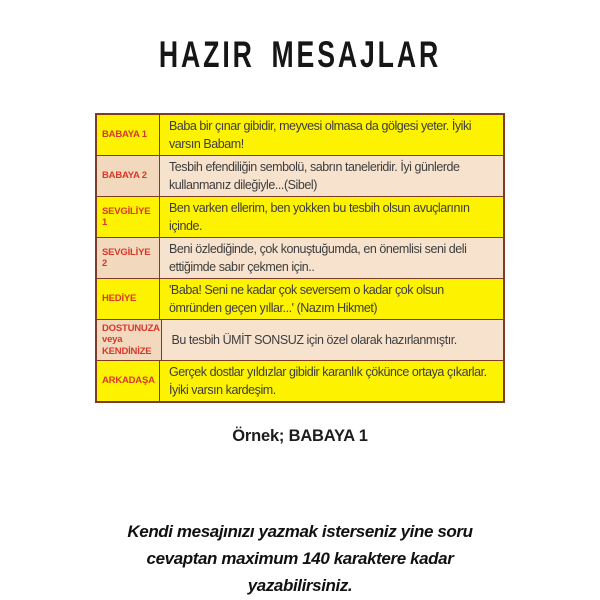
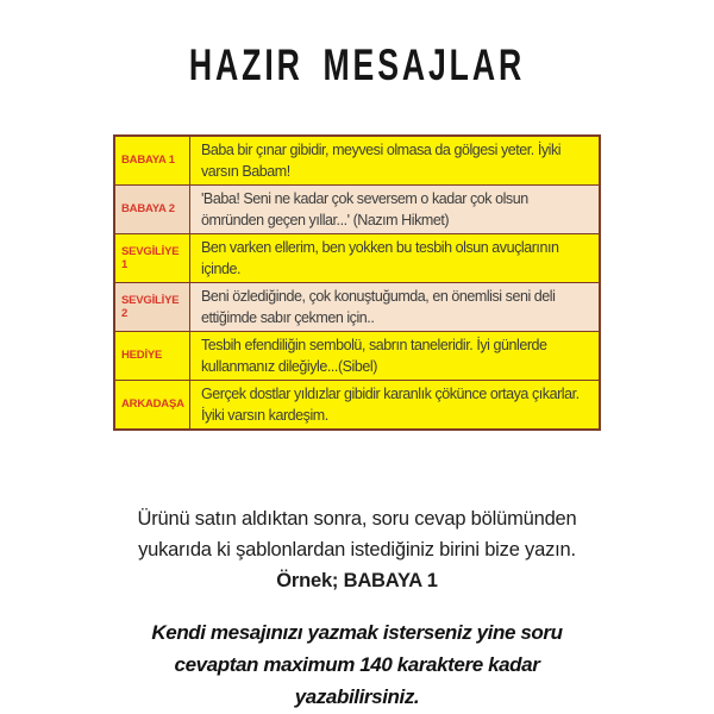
  HAZIR MESAJLAR
  BABAYA 1
  Baba bir çınar gibidir, meyvesi olmasa da gölgesi yeter. İyiki varsın Babam!
  BABAYA 2
- Tesbih efendiliğin sembolü, sabrın taneleridir. İyi günlerde kullanmanız dileğiyle...(Sibel)
+ 'Baba! Seni ne kadar çok seversem o kadar çok olsun ömründen geçen yıllar...' (Nazım Hikmet)
  SEVGİLİYE 1
  Ben varken ellerim, ben yokken bu tesbih olsun avuçlarının içinde.
  SEVGİLİYE 2
  Beni özlediğinde, çok konuştuğumda, en önemlisi seni deli ettiğimde sabır çekmen için..
  HEDİYE
- 'Baba! Seni ne kadar çok seversem o kadar çok olsun ömründen geçen yıllar...' (Nazım Hikmet)
+ Tesbih efendiliğin sembolü, sabrın taneleridir. İyi günlerde kullanmanız dileğiyle...(Sibel)
- DOSTUNUZA veya KENDİNİZE
- Bu tesbih ÜMİT SONSUZ için özel olarak hazırlanmıştır.
  ARKADAŞA
  Gerçek dostlar yıldızlar gibidir karanlık çökünce ortaya çıkarlar. İyiki varsın kardeşim.
+ Ürünü satın aldıktan sonra, soru cevap bölümünden
+ yukarıda ki şablonlardan istediğiniz birini bize yazın.
  Örnek; BABAYA 1
  Kendi mesajınızı yazmak isterseniz yine soru
  cevaptan maximum 140 karaktere kadar
  yazabilirsiniz.
